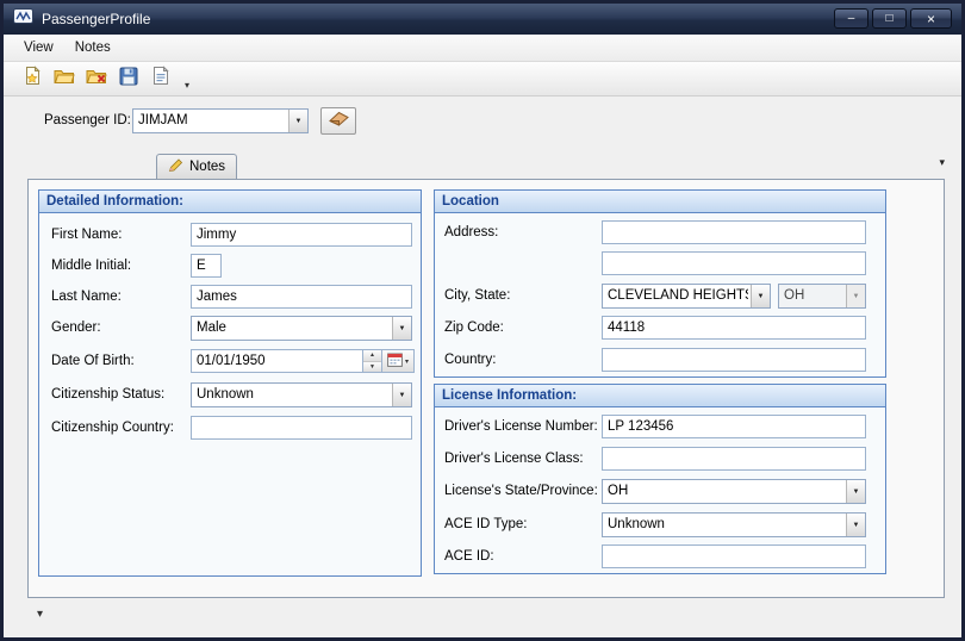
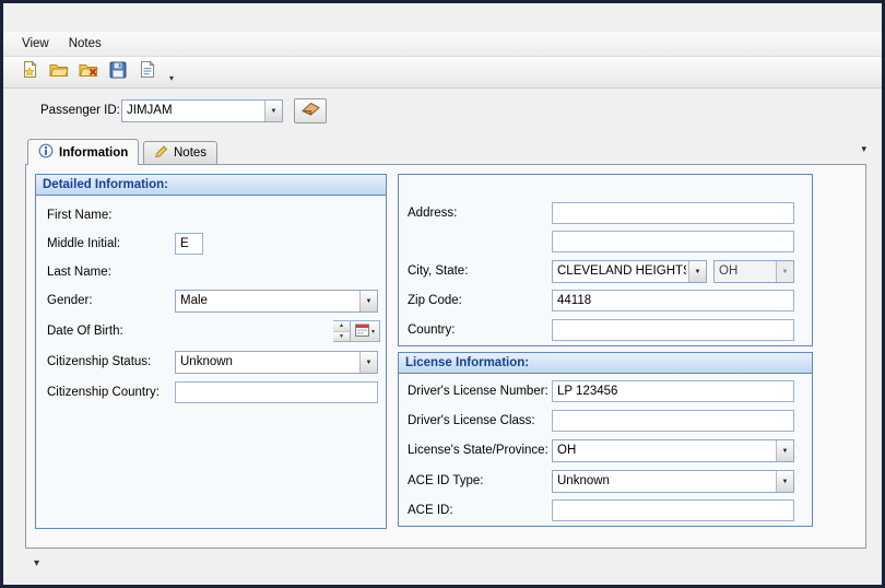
- PassengerProfile
- –
- □
- ×
  View
  Notes
  ▾
  Passenger ID:
  JIMJAM
+ Information
  Notes
  ▾
  Detailed Information:
  First Name:
- Jimmy
  Middle Initial:
  E
  Last Name:
- James
  Gender:
  Male
  Date Of Birth:
- 01/01/1950
  Citizenship Status:
  Unknown
  Citizenship Country:
- Location
  Address:
  City, State:
  CLEVELAND HEIGHT
  OH
  Zip Code:
  44118
  Country:
  License Information:
  Driver's License Number:
  LP 123456
  Driver's License Class:
  License's State/Province:
  OH
  ACE ID Type:
  Unknown
  ACE ID:
  ▾
